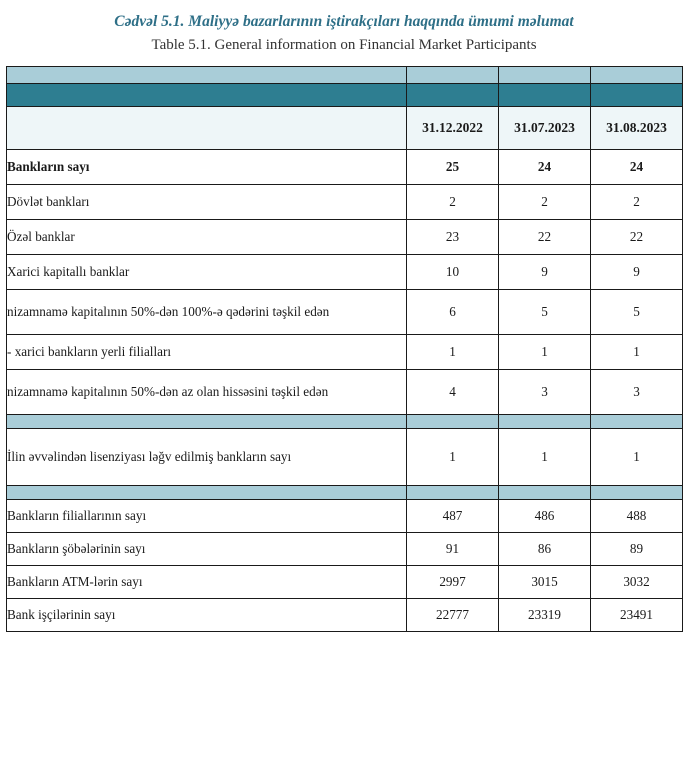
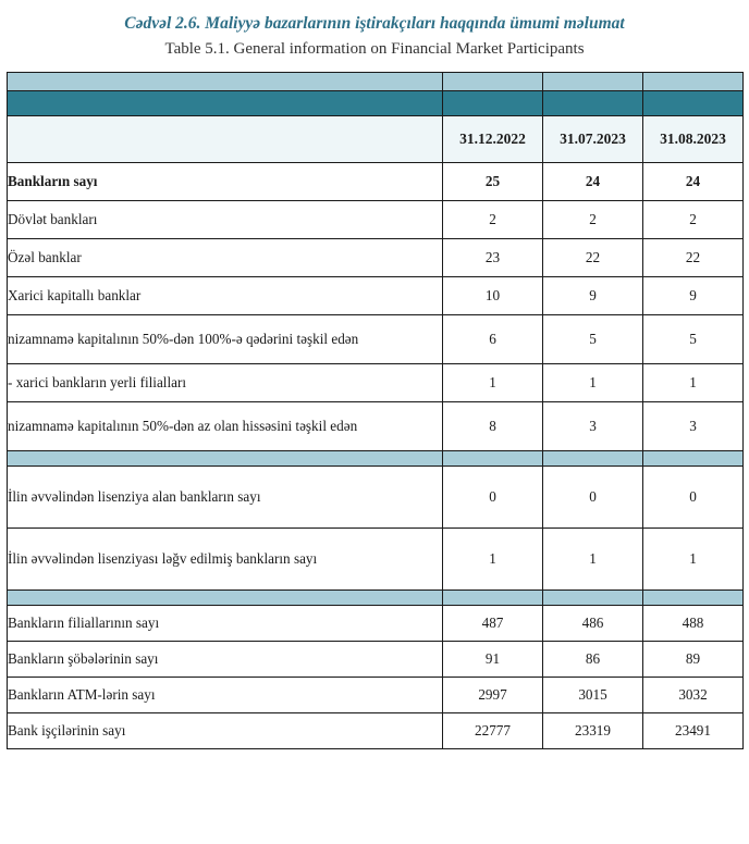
- Cədvəl 5.1. Maliyyə bazarlarının iştirakçıları haqqında ümumi məlumat
+ Cədvəl 2.6. Maliyyə bazarlarının iştirakçıları haqqında ümumi məlumat
  Table 5.1. General information on Financial Market Participants
  	31.12.2022	31.07.2023	31.08.2023
  Bankların sayı	25	24	24
  Dövlət bankları	2	2	2
  Özəl banklar	23	22	22
  Xarici kapitallı banklar	10	9	9
  nizamnamə kapitalının 50%-dən 100%-ə qədərini təşkil edən	6	5	5
  - xarici bankların yerli filialları	1	1	1
- nizamnamə kapitalının 50%-dən az olan hissəsini təşkil edən	4	3	3
+ nizamnamə kapitalının 50%-dən az olan hissəsini təşkil edən	8	3	3
+ İlin əvvəlindən lisenziya alan bankların sayı	0	0	0
  İlin əvvəlindən lisenziyası ləğv edilmiş bankların sayı	1	1	1
  Bankların filiallarının sayı	487	486	488
  Bankların şöbələrinin sayı	91	86	89
  Bankların ATM-lərin sayı	2997	3015	3032
  Bank işçilərinin sayı	22777	23319	23491
